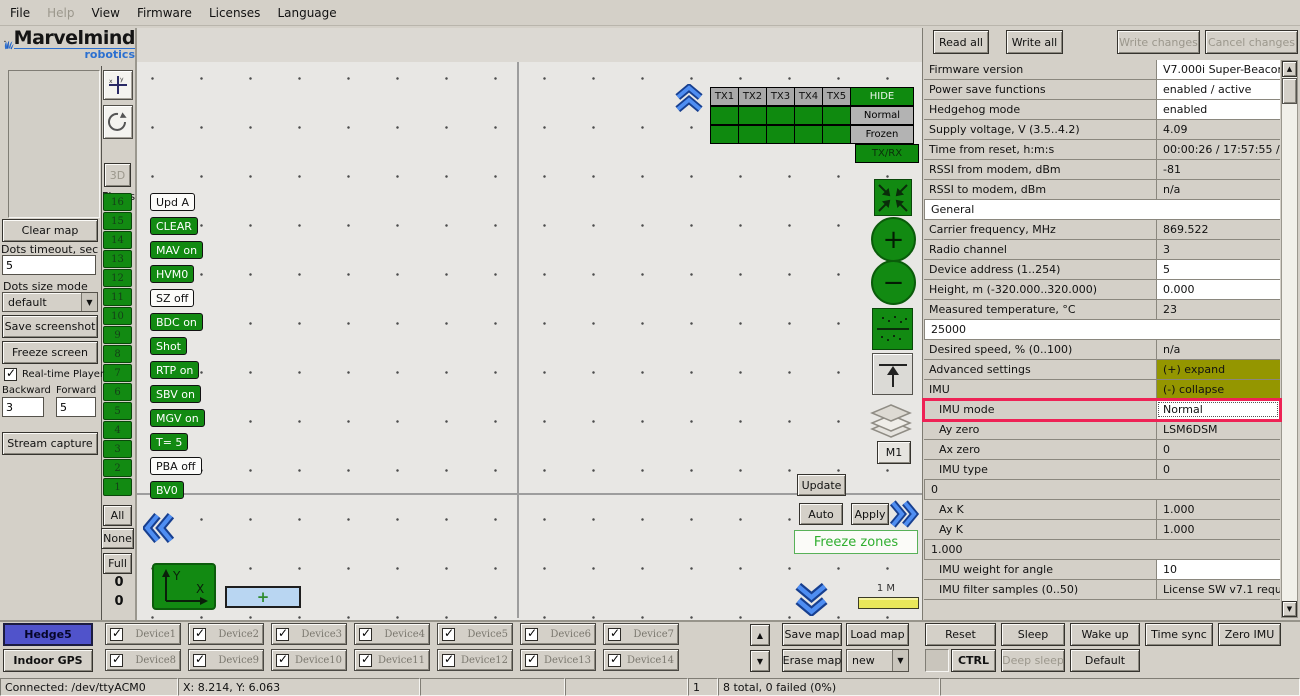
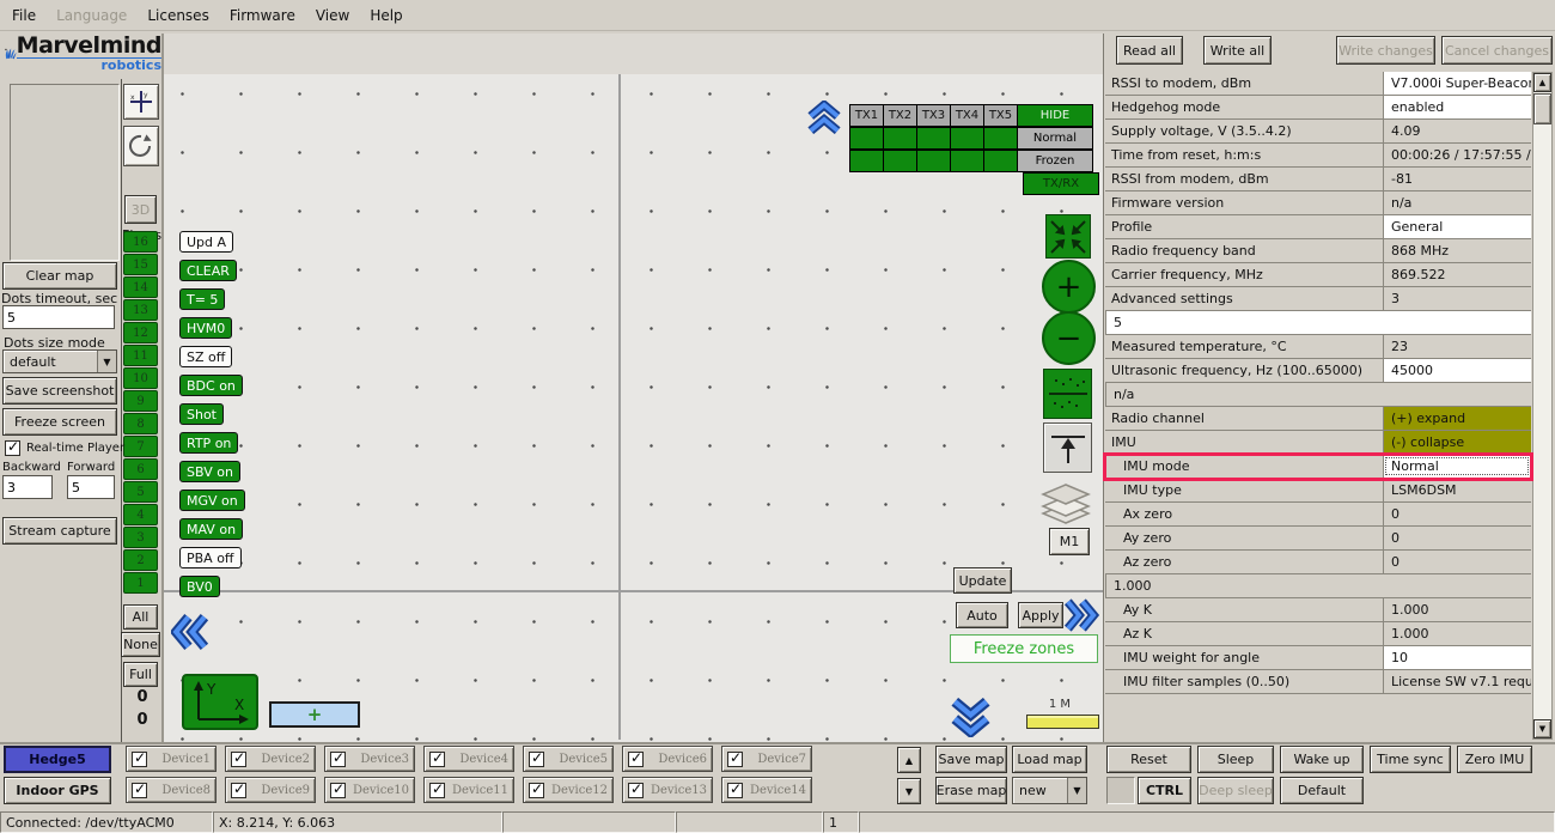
  File
- Help
+ Language
- View
+ Licenses
  Firmware
- Licenses
+ View
- Language
+ Help
  Marvelmind
  robotics
  3D
  16
  15
  14
  13
  12
  11
  10
  9
  8
  7
  6
  5
  4
  3
  2
  1
  All
  None
  Full
  0
  0
  Clear map
  Dots timeout, sec
  5
  Dots size mode
  default
  ▼
  Save screenshot
  Freeze screen
  Real-time Player
  Backward
  Forward
  3
  5
  Stream capture
  Upd A
  CLEAR
- MAV on
+ T= 5
  HVM0
  SZ off
  BDC on
  Shot
  RTP on
  SBV on
  MGV on
- T= 5
+ MAV on
  PBA off
  BV0
  TX1
  TX2
  TX3
  TX4
  TX5
  HIDE
  Normal
  Frozen
  TX/RX
  +
  −
  M1
  Update
  Auto
  Apply
  Freeze zones
  1 M
  Y
  X
  +
  Read all
  Write all
  Write changes
  Cancel changes
- Firmware version
+ RSSI to modem, dBm
  V7.000i Super-Beaco
- Power save functions
- enabled / active
  Hedgehog mode
  enabled
  Supply voltage, V (3.5..4.2)
  4.09
  Time from reset, h:m:s
  00:00:26 / 17:57:55 /
  RSSI from modem, dBm
  -81
- RSSI to modem, dBm
+ Firmware version
  n/a
+ Profile
  General
+ Radio frequency band
+ 868 MHz
  Carrier frequency, MHz
  869.522
- Radio channel
+ Advanced settings
  3
- Device address (1..254)
  5
- Height, m (-320.000..320.000)
- 0.000
  Measured temperature, °C
  23
+ Ultrasonic frequency, Hz (100..65000)
- 25000
+ 45000
- Desired speed, % (0..100)
  n/a
- Advanced settings
+ Radio channel
  (+) expand
  IMU
  (-) collapse
  IMU mode
  Normal
- Ay zero
+ IMU type
  LSM6DSM
  Ax zero
  0
- IMU type
+ Ay zero
  0
+ Az zero
  0
- Ax K
  1.000
  Ay K
  1.000
+ Az K
  1.000
  IMU weight for angle
  10
  IMU filter samples (0..50)
  License SW v7.1 requ
  ▲
  ▼
  Hedge5
  Indoor GPS
  Device1
  Device2
  Device3
  Device4
  Device5
  Device6
  Device7
  Device8
  Device9
  Device10
  Device11
  Device12
  Device13
  Device14
  ▲
  ▼
  Save map
  Load map
  Erase map
  new
  ▼
  Reset
  Sleep
  Wake up
  Time sync
  Zero IMU
  CTRL
  Deep sleep
  Default
  Connected: /dev/ttyACM0
  X: 8.214, Y: 6.063
  1
- 8 total, 0 failed (0%)
